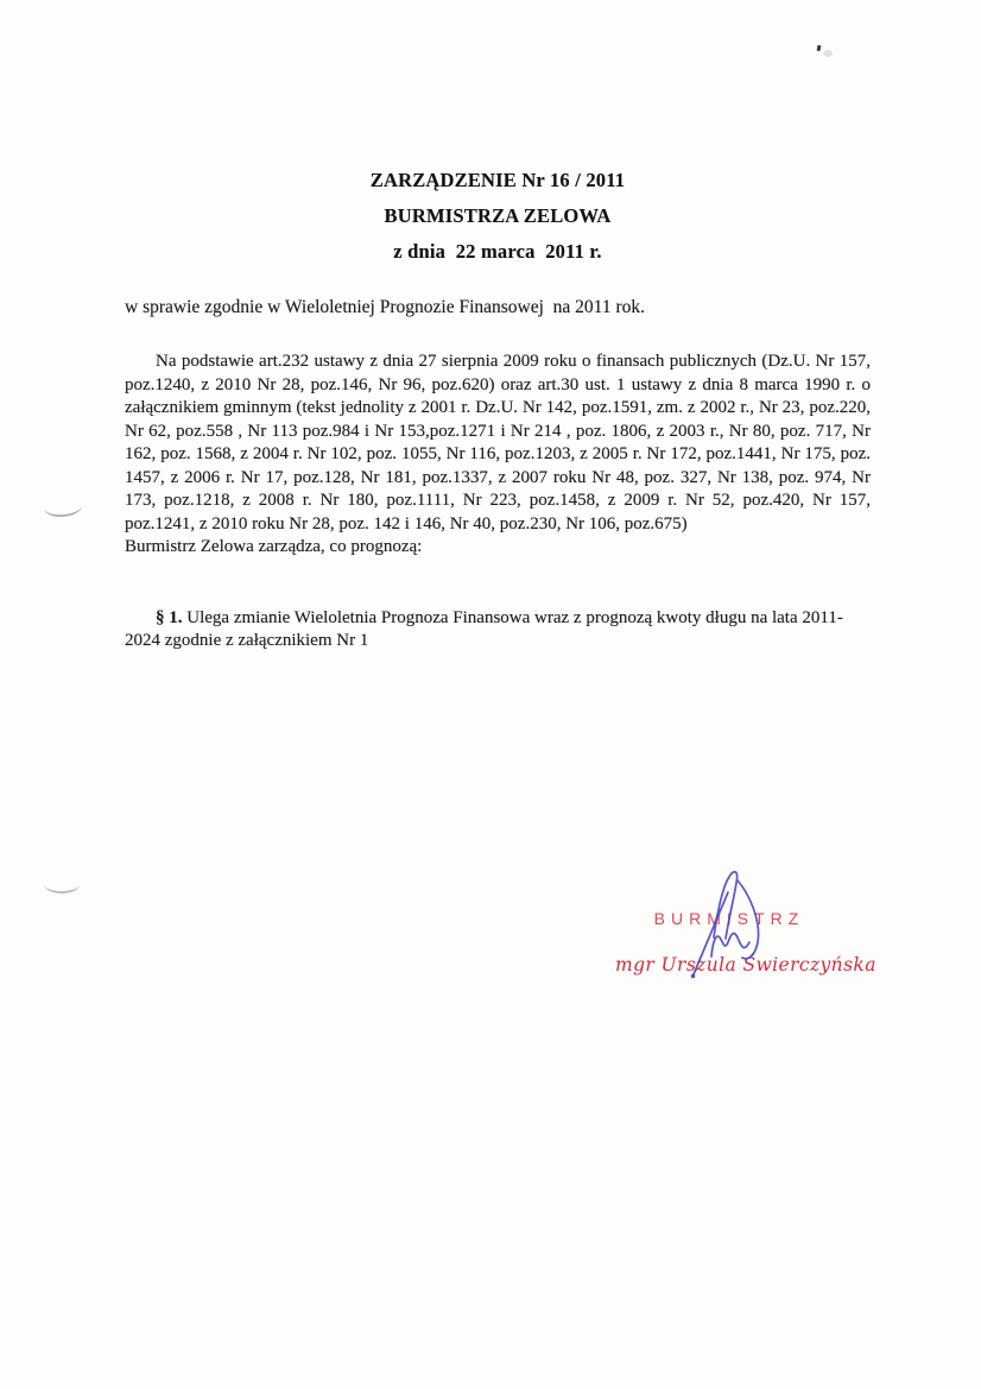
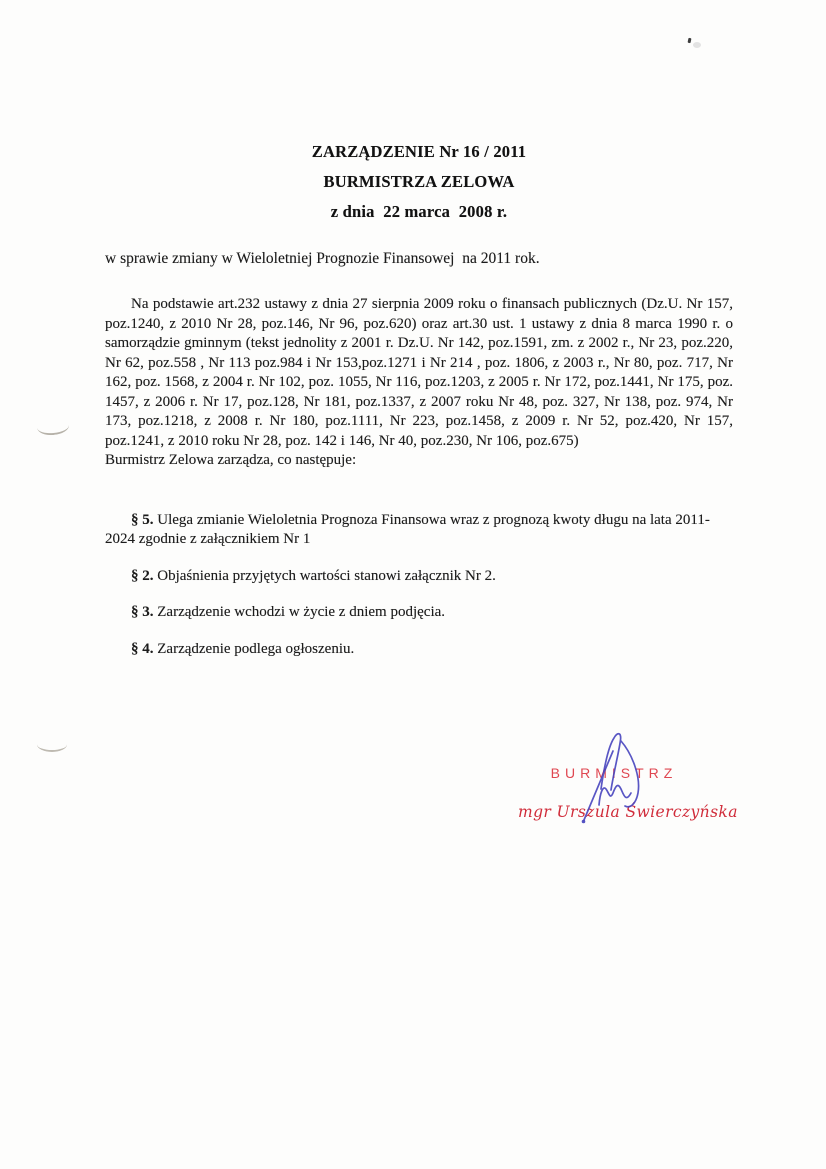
  ZARZĄDZENIE Nr 16 / 2011
  BURMISTRZA ZELOWA
- z dnia 22 marca 2011 r.
+ z dnia 22 marca 2008 r.
- w sprawie zgodnie w Wieloletniej Prognozie Finansowej na 2011 rok.
+ w sprawie zmiany w Wieloletniej Prognozie Finansowej na 2011 rok.
- Na podstawie art.232 ustawy z dnia 27 sierpnia 2009 roku o finansach publicznych (Dz.U. Nr 157, poz.1240, z 2010 Nr 28, poz.146, Nr 96, poz.620) oraz art.30 ust. 1 ustawy z dnia 8 marca 1990 r. o załącznikiem gminnym (tekst jednolity z 2001 r. Dz.U. Nr 142, poz.1591, zm. z 2002 r., Nr 23, poz.220, Nr 62, poz.558 , Nr 113 poz.984 i Nr 153,poz.1271 i Nr 214 , poz. 1806, z 2003 r., Nr 80, poz. 717, Nr 162, poz. 1568, z 2004 r. Nr 102, poz. 1055, Nr 116, poz.1203, z 2005 r. Nr 172, poz.1441, Nr 175, poz. 1457, z 2006 r. Nr 17, poz.128, Nr 181, poz.1337, z 2007 roku Nr 48, poz. 327, Nr 138, poz. 974, Nr 173, poz.1218, z 2008 r. Nr 180, poz.1111, Nr 223, poz.1458, z 2009 r. Nr 52, poz.420, Nr 157, poz.1241, z 2010 roku Nr 28, poz. 142 i 146, Nr 40, poz.230, Nr 106, poz.675)
+ Na podstawie art.232 ustawy z dnia 27 sierpnia 2009 roku o finansach publicznych (Dz.U. Nr 157, poz.1240, z 2010 Nr 28, poz.146, Nr 96, poz.620) oraz art.30 ust. 1 ustawy z dnia 8 marca 1990 r. o samorządzie gminnym (tekst jednolity z 2001 r. Dz.U. Nr 142, poz.1591, zm. z 2002 r., Nr 23, poz.220, Nr 62, poz.558 , Nr 113 poz.984 i Nr 153,poz.1271 i Nr 214 , poz. 1806, z 2003 r., Nr 80, poz. 717, Nr 162, poz. 1568, z 2004 r. Nr 102, poz. 1055, Nr 116, poz.1203, z 2005 r. Nr 172, poz.1441, Nr 175, poz. 1457, z 2006 r. Nr 17, poz.128, Nr 181, poz.1337, z 2007 roku Nr 48, poz. 327, Nr 138, poz. 974, Nr 173, poz.1218, z 2008 r. Nr 180, poz.1111, Nr 223, poz.1458, z 2009 r. Nr 52, poz.420, Nr 157, poz.1241, z 2010 roku Nr 28, poz. 142 i 146, Nr 40, poz.230, Nr 106, poz.675)
- Burmistrz Zelowa zarządza, co prognozą:
+ Burmistrz Zelowa zarządza, co następuje:
- § 1. Ulega zmianie Wieloletnia Prognoza Finansowa wraz z prognozą kwoty długu na lata 2011-2024 zgodnie z załącznikiem Nr 1
+ § 5. Ulega zmianie Wieloletnia Prognoza Finansowa wraz z prognozą kwoty długu na lata 2011-2024 zgodnie z załącznikiem Nr 1
+ § 2. Objaśnienia przyjętych wartości stanowi załącznik Nr 2.
+ § 3. Zarządzenie wchodzi w życie z dniem podjęcia.
+ § 4. Zarządzenie podlega ogłoszeniu.
  BURMISTRZ
  mgr Urszula Świerczyń
